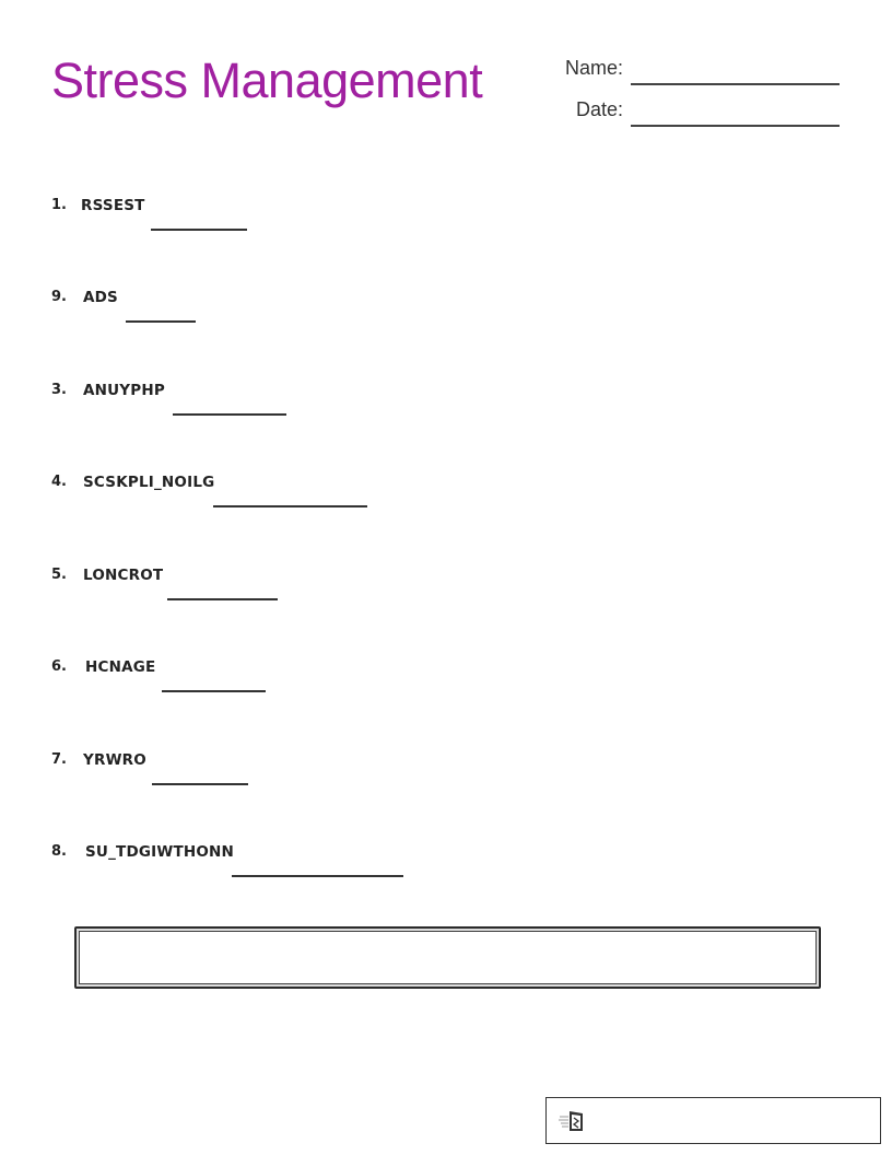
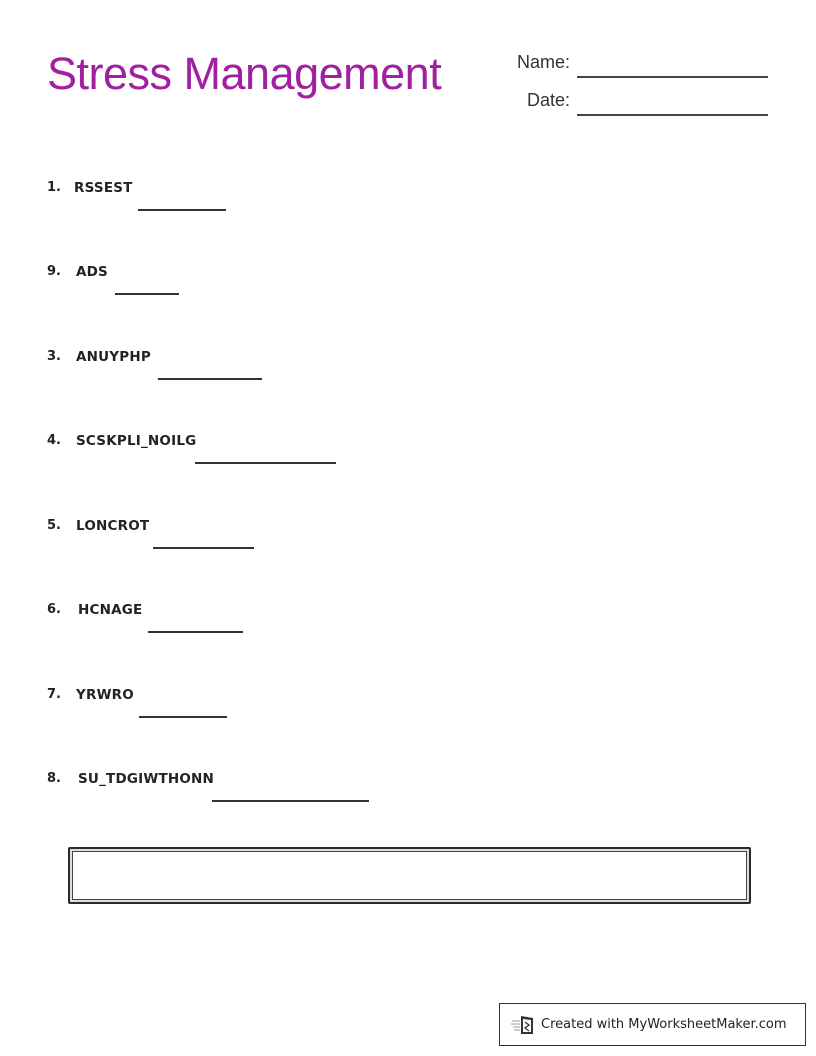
  Stress Management
  Name:
  Date:
  1.
  RSSEST
  9.
  ADS
  3.
  ANUYPHP
  4.
  SCSKPLI_NOILG
  5.
  LONCROT
  6.
  HCNAGE
  7.
  YRWRO
  8.
  SU_TDGIWTHONN
+ Created with MyWorksheetMaker.com
